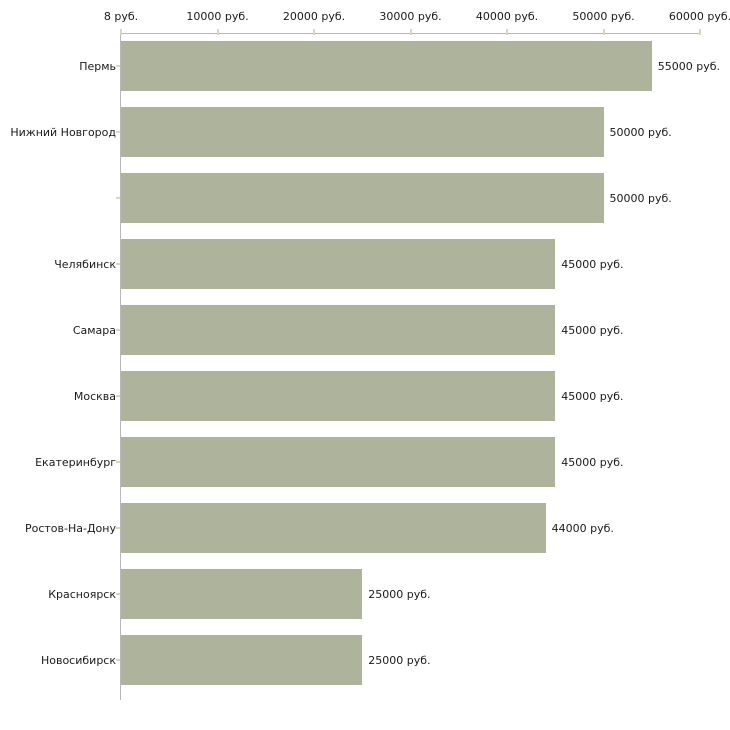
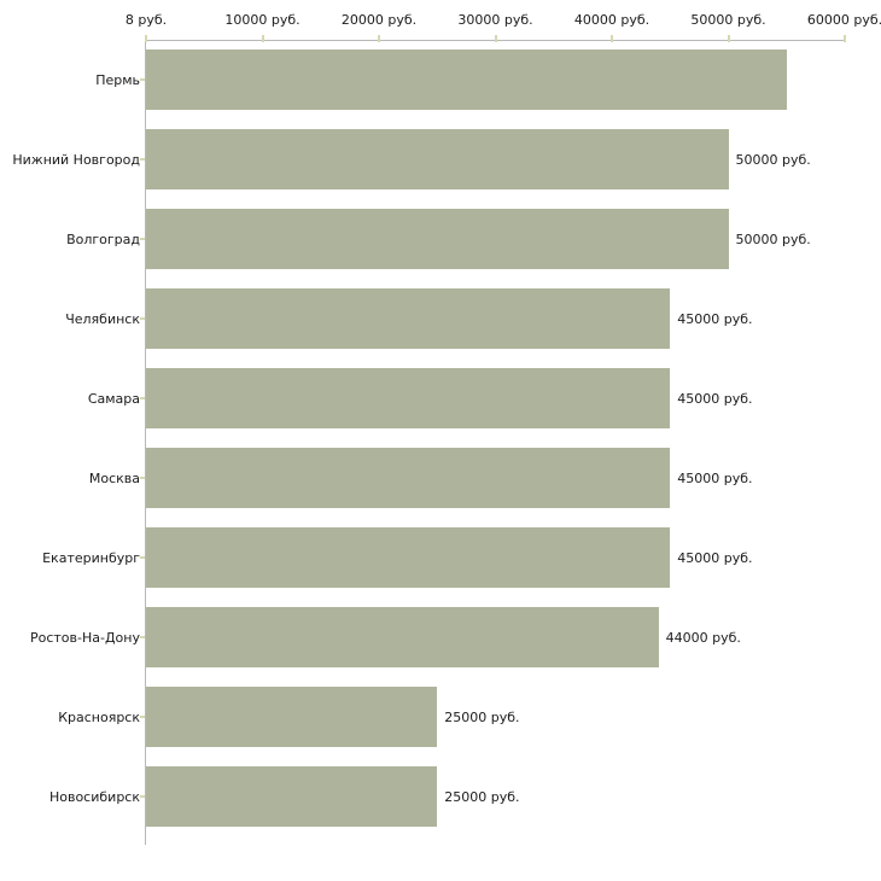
  8 руб.
  10000 руб.
  20000 руб.
  30000 руб.
  40000 руб.
  50000 руб.
  60000 руб.
  Пермь
- 55000 руб.
  Нижний Новгород
  50000 руб.
+ Волгоград
  50000 руб.
  Челябинск
  45000 руб.
  Самара
  45000 руб.
  Москва
  45000 руб.
  Екатеринбург
  45000 руб.
  Ростов-На-Дону
  44000 руб.
  Красноярск
  25000 руб.
  Новосибирск
  25000 руб.
